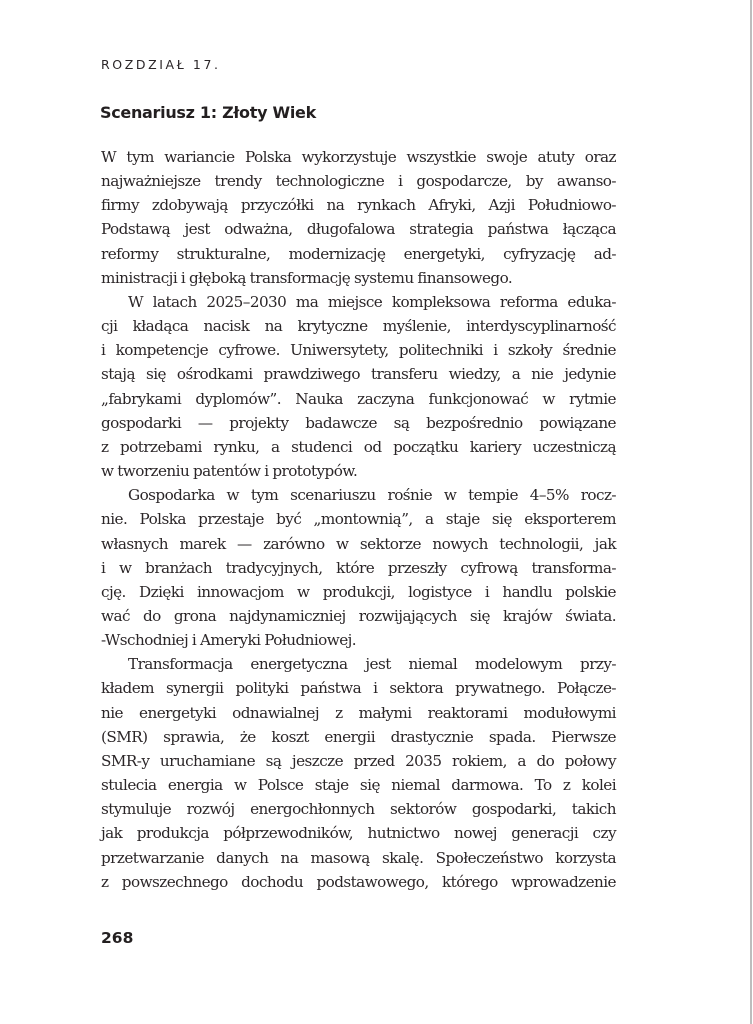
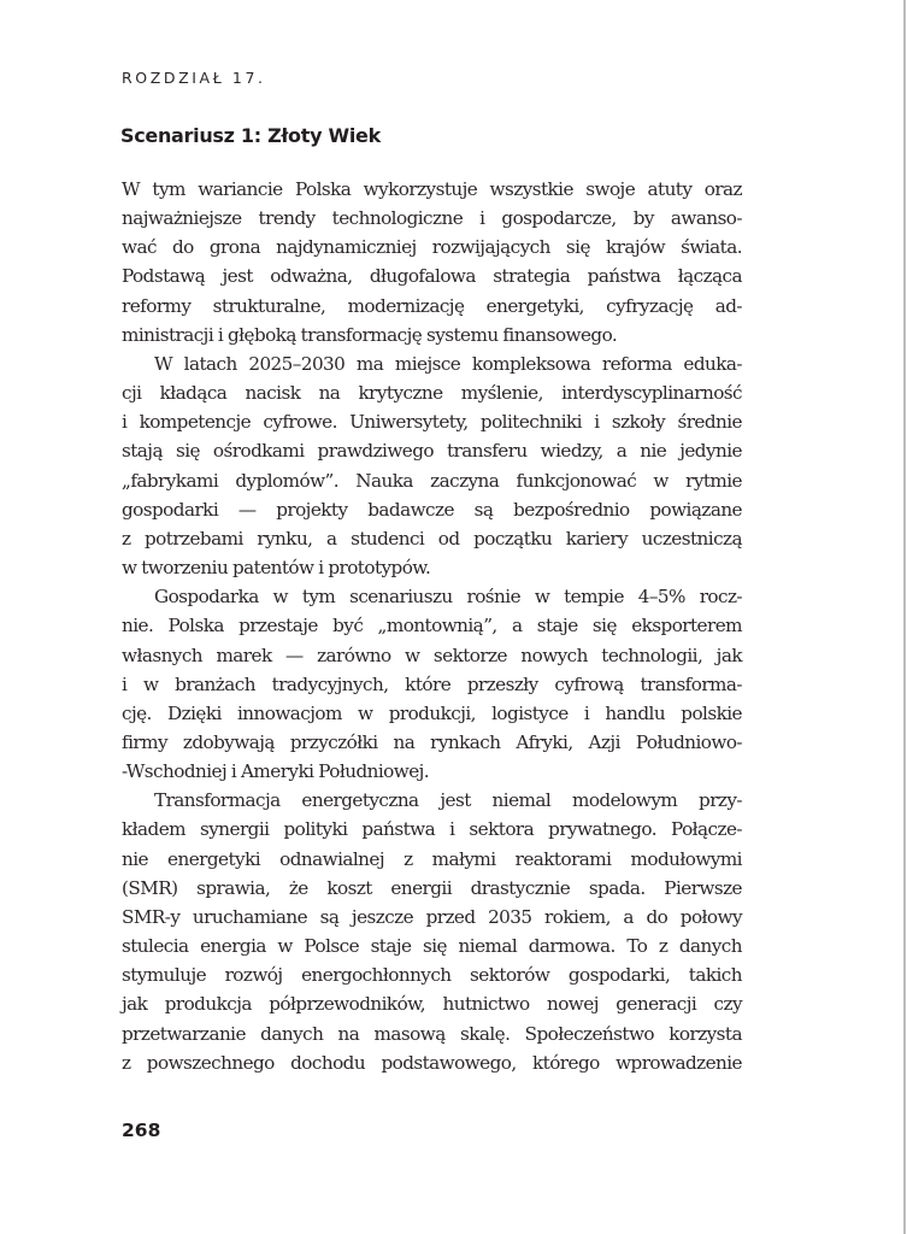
  ROZDZIAŁ 17.
  Scenariusz 1: Złoty Wiek
  W tym wariancie Polska wykorzystuje wszystkie swoje atuty oraz
  najważniejsze trendy technologiczne i gospodarcze, by awanso-
- firmy zdobywają przyczółki na rynkach Afryki, Azji Południowo-
+ wać do grona najdynamiczniej rozwijających się krajów świata.
  Podstawą jest odważna, długofalowa strategia państwa łącząca
  reformy strukturalne, modernizację energetyki, cyfryzację ad-
  ministracji i głęboką transformację systemu finansowego.
  W latach 2025–2030 ma miejsce kompleksowa reforma eduka-
  cji kładąca nacisk na krytyczne myślenie, interdyscyplinarność
  i kompetencje cyfrowe. Uniwersytety, politechniki i szkoły średnie
  stają się ośrodkami prawdziwego transferu wiedzy, a nie jedynie
  „fabrykami dyplomów”. Nauka zaczyna funkcjonować w rytmie
  gospodarki — projekty badawcze są bezpośrednio powiązane
  z potrzebami rynku, a studenci od początku kariery uczestniczą
  w tworzeniu patentów i prototypów.
  Gospodarka w tym scenariuszu rośnie w tempie 4–5% rocz-
  nie. Polska przestaje być „montownią”, a staje się eksporterem
  własnych marek — zarówno w sektorze nowych technologii, jak
  i w branżach tradycyjnych, które przeszły cyfrową transforma-
  cję. Dzięki innowacjom w produkcji, logistyce i handlu polskie
- wać do grona najdynamiczniej rozwijających się krajów świata.
+ firmy zdobywają przyczółki na rynkach Afryki, Azji Południowo-
  -Wschodniej i Ameryki Południowej.
  Transformacja energetyczna jest niemal modelowym przy-
  kładem synergii polityki państwa i sektora prywatnego. Połącze-
  nie energetyki odnawialnej z małymi reaktorami modułowymi
  (SMR) sprawia, że koszt energii drastycznie spada. Pierwsze
  SMR-y uruchamiane są jeszcze przed 2035 rokiem, a do połowy
- stulecia energia w Polsce staje się niemal darmowa. To z kolei
+ stulecia energia w Polsce staje się niemal darmowa. To z danych
  stymuluje rozwój energochłonnych sektorów gospodarki, takich
  jak produkcja półprzewodników, hutnictwo nowej generacji czy
  przetwarzanie danych na masową skalę. Społeczeństwo korzysta
  z powszechnego dochodu podstawowego, którego wprowadzenie
  268
